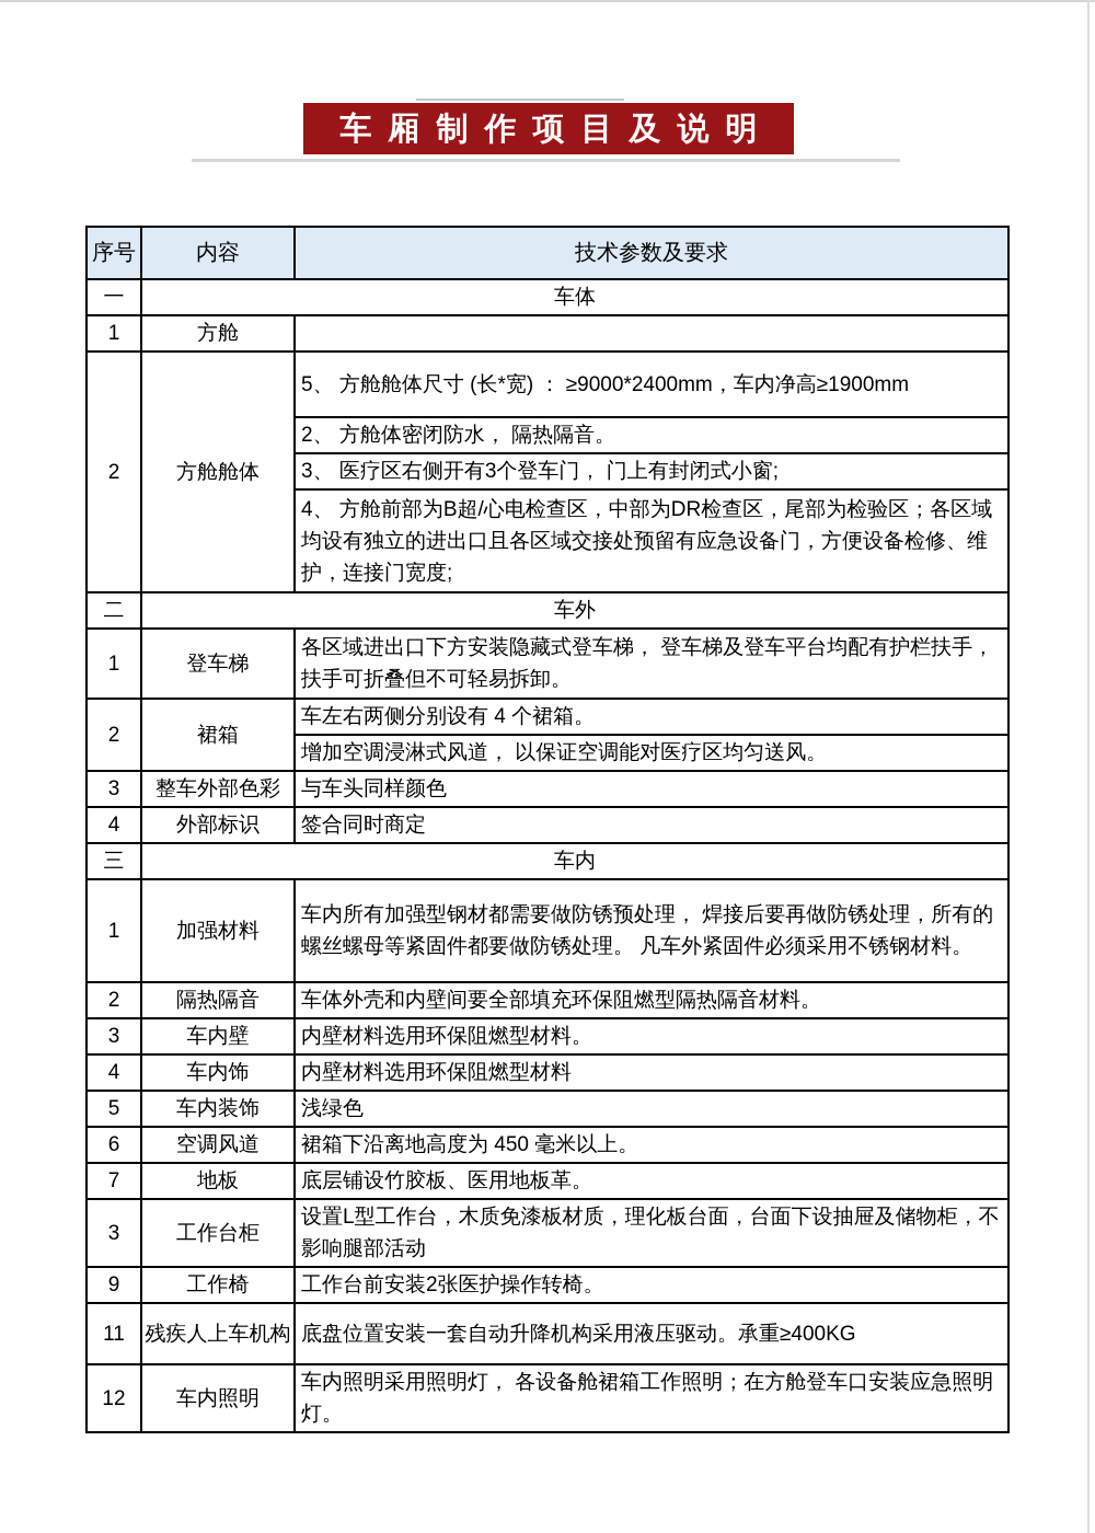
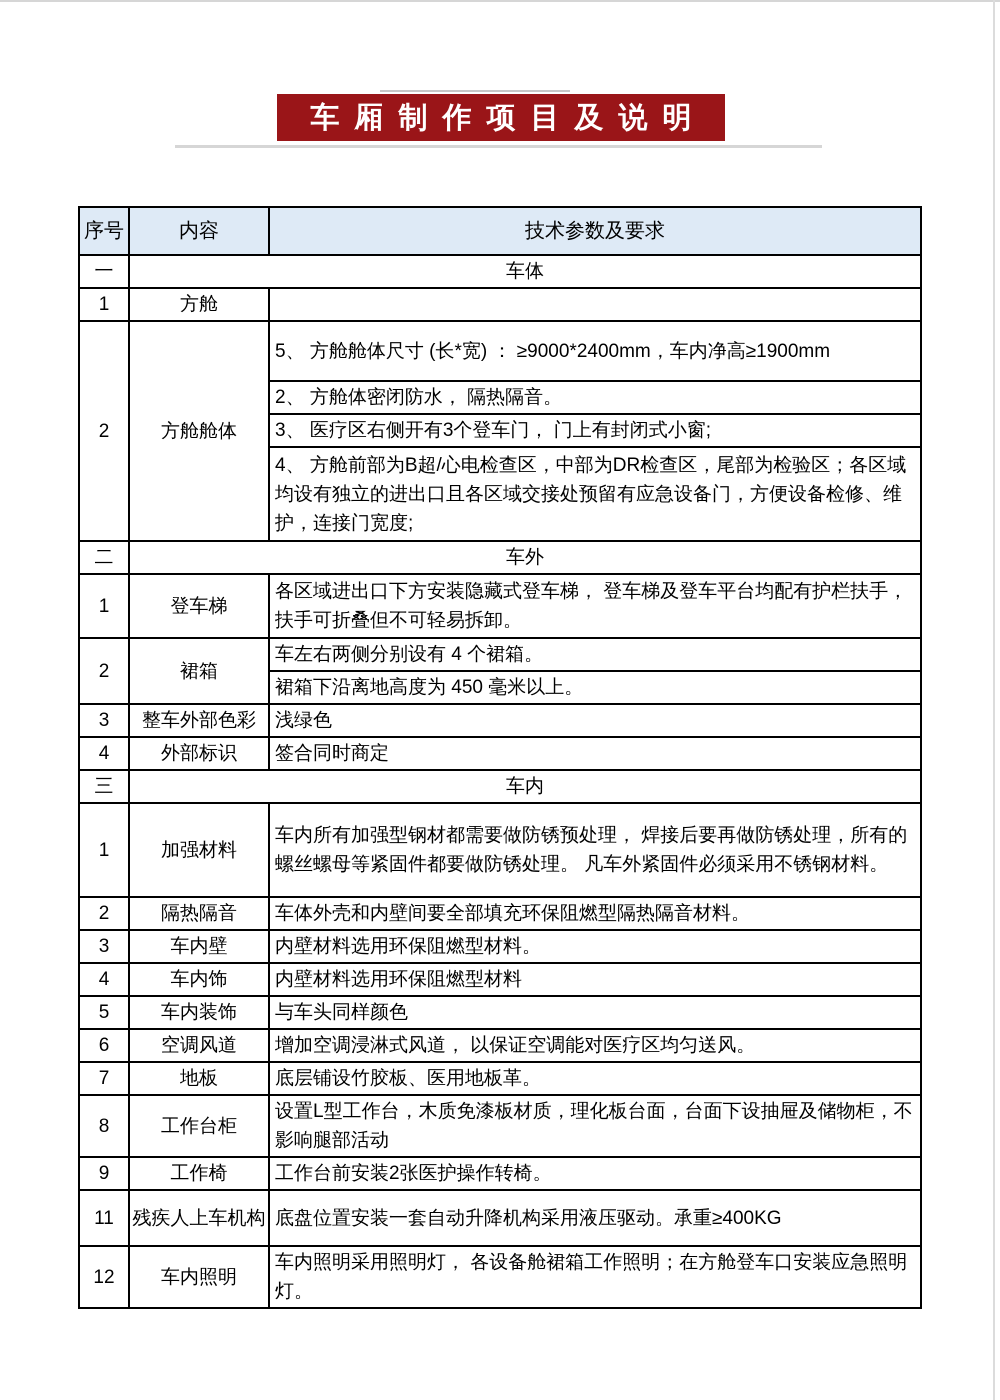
  车厢制作项目及说明
  序号	内容	技术参数及要求
  一	车体
  1	方舱
  2	方舱舱体	5、 方舱舱体尺寸 (长*宽) ： ≥9000*2400mm，车内净高≥1900mm
  2、 方舱体密闭防水， 隔热隔音。
  3、 医疗区右侧开有3个登车门， 门上有封闭式小窗;
  4、 方舱前部为B超/心电检查区，中部为DR检查区，尾部为检验区；各区域均设有独立的进出口且各区域交接处预留有应急设备门，方便设备检修、维护，连接门宽度;
  二	车外
  1	登车梯	各区域进出口下方安装隐藏式登车梯， 登车梯及登车平台均配有护栏扶手，扶手可折叠但不可轻易拆卸。
  2	裙箱	车左右两侧分别设有 4 个裙箱。
- 增加空调浸淋式风道， 以保证空调能对医疗区均匀送风。
+ 裙箱下沿离地高度为 450 毫米以上。
- 3	整车外部色彩	与车头同样颜色
+ 3	整车外部色彩	浅绿色
  4	外部标识	签合同时商定
  三	车内
  1	加强材料	车内所有加强型钢材都需要做防锈预处理， 焊接后要再做防锈处理，所有的螺丝螺母等紧固件都要做防锈处理。 凡车外紧固件必须采用不锈钢材料。
  2	隔热隔音	车体外壳和内壁间要全部填充环保阻燃型隔热隔音材料。
  3	车内壁	内壁材料选用环保阻燃型材料。
  4	车内饰	内壁材料选用环保阻燃型材料
- 5	车内装饰	浅绿色
+ 5	车内装饰	与车头同样颜色
- 6	空调风道	裙箱下沿离地高度为 450 毫米以上。
+ 6	空调风道	增加空调浸淋式风道， 以保证空调能对医疗区均匀送风。
  7	地板	底层铺设竹胶板、医用地板革。
- 3	工作台柜	设置L型工作台，木质免漆板材质，理化板台面，台面下设抽屉及储物柜，不影响腿部活动
+ 8	工作台柜	设置L型工作台，木质免漆板材质，理化板台面，台面下设抽屉及储物柜，不影响腿部活动
  9	工作椅	工作台前安装2张医护操作转椅。
  11	残疾人上车机构	底盘位置安装一套自动升降机构采用液压驱动。承重≥400KG
  12	车内照明	车内照明采用照明灯， 各设备舱裙箱工作照明；在方舱登车口安装应急照明灯。
